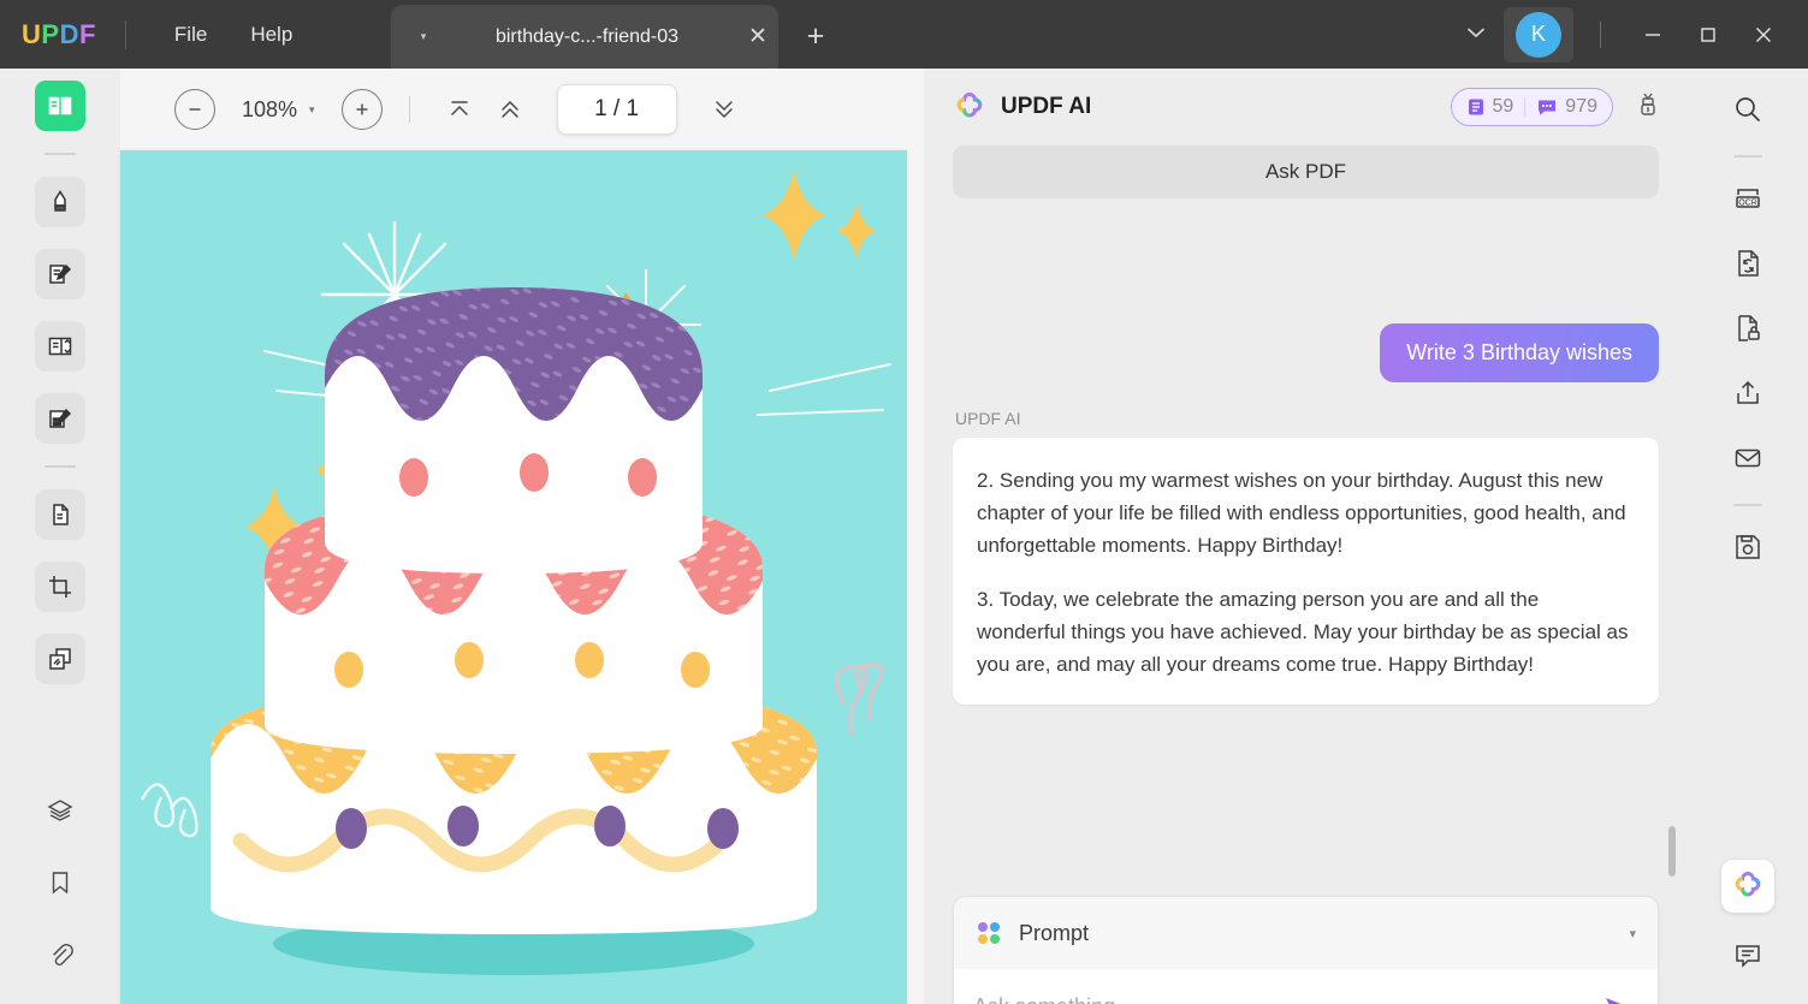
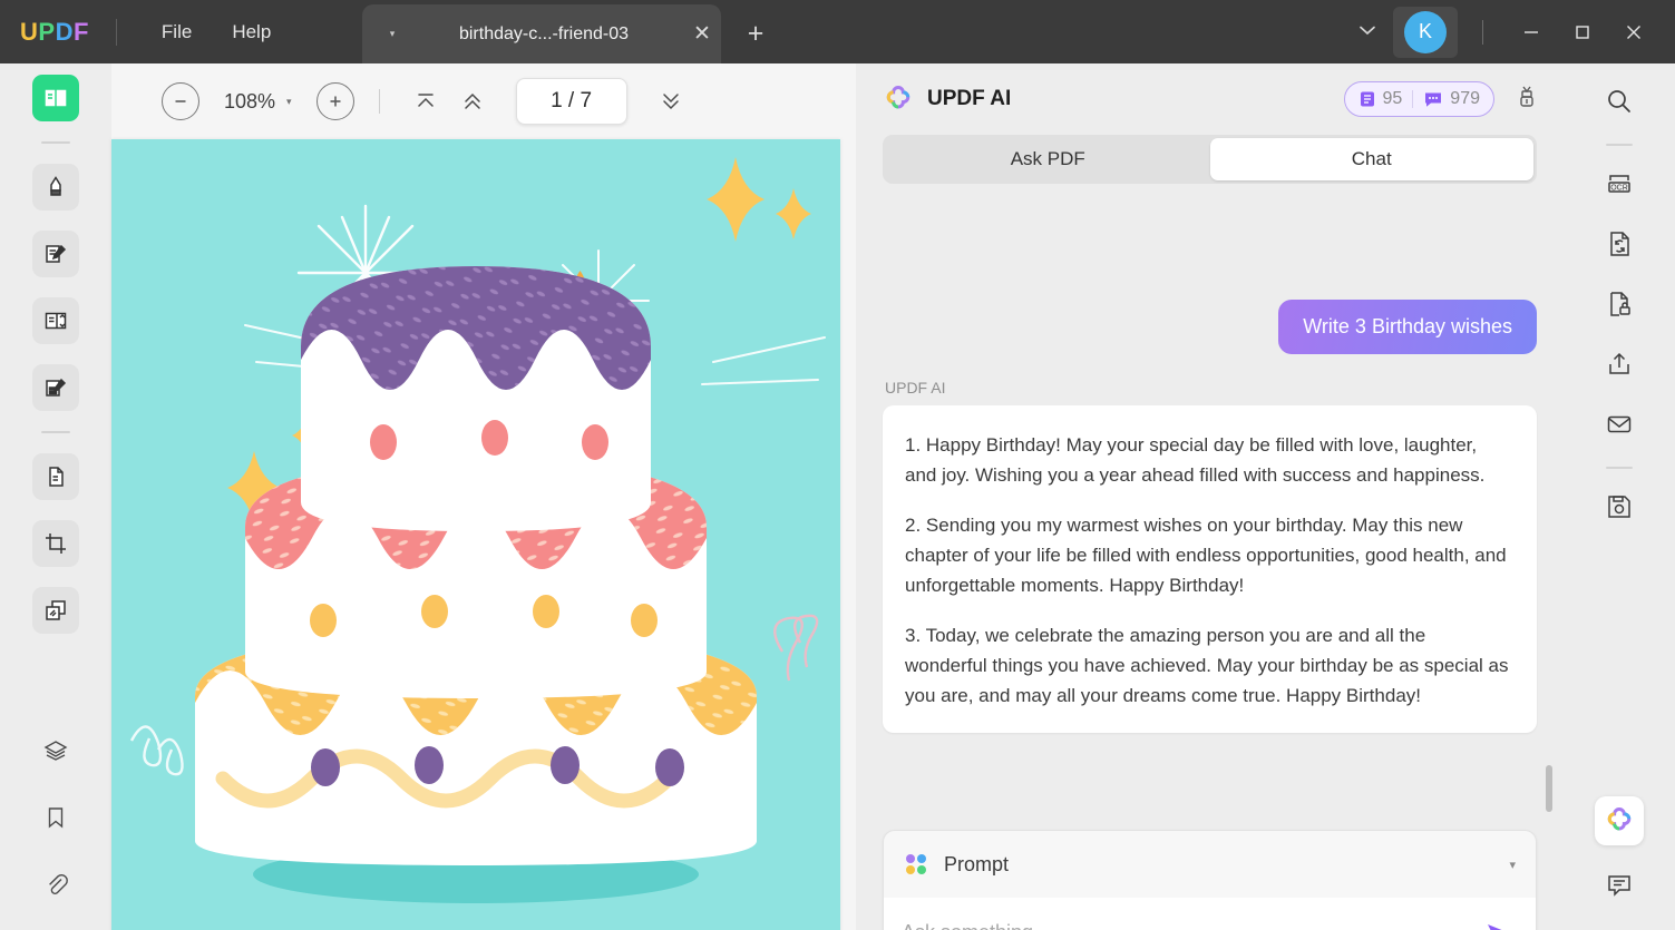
  U
  P
  D
  F
  File
  Help
  ▾
  birthday-c...-friend-03
  ✕
  +
  K
  108%
  ▾
- 1 / 1
+ 1 / 7
  UPDF AI
- 59
+ 95
  979
  Ask PDF
+ Chat
  Write 3 Birthday wishes
  UPDF AI
+ 1. Happy Birthday! May your special day be filled with love, laughter, and joy. Wishing you a year ahead filled with success and happiness.
- 2. Sending you my warmest wishes on your birthday. August this new chapter of your life be filled with endless opportunities, good health, and unforgettable moments. Happy Birthday!
+ 2. Sending you my warmest wishes on your birthday. May this new chapter of your life be filled with endless opportunities, good health, and unforgettable moments. Happy Birthday!
  3. Today, we celebrate the amazing person you are and all the wonderful things you have achieved. May your birthday be as special as you are, and may all your dreams come true. Happy Birthday!
  Prompt
  ▾
